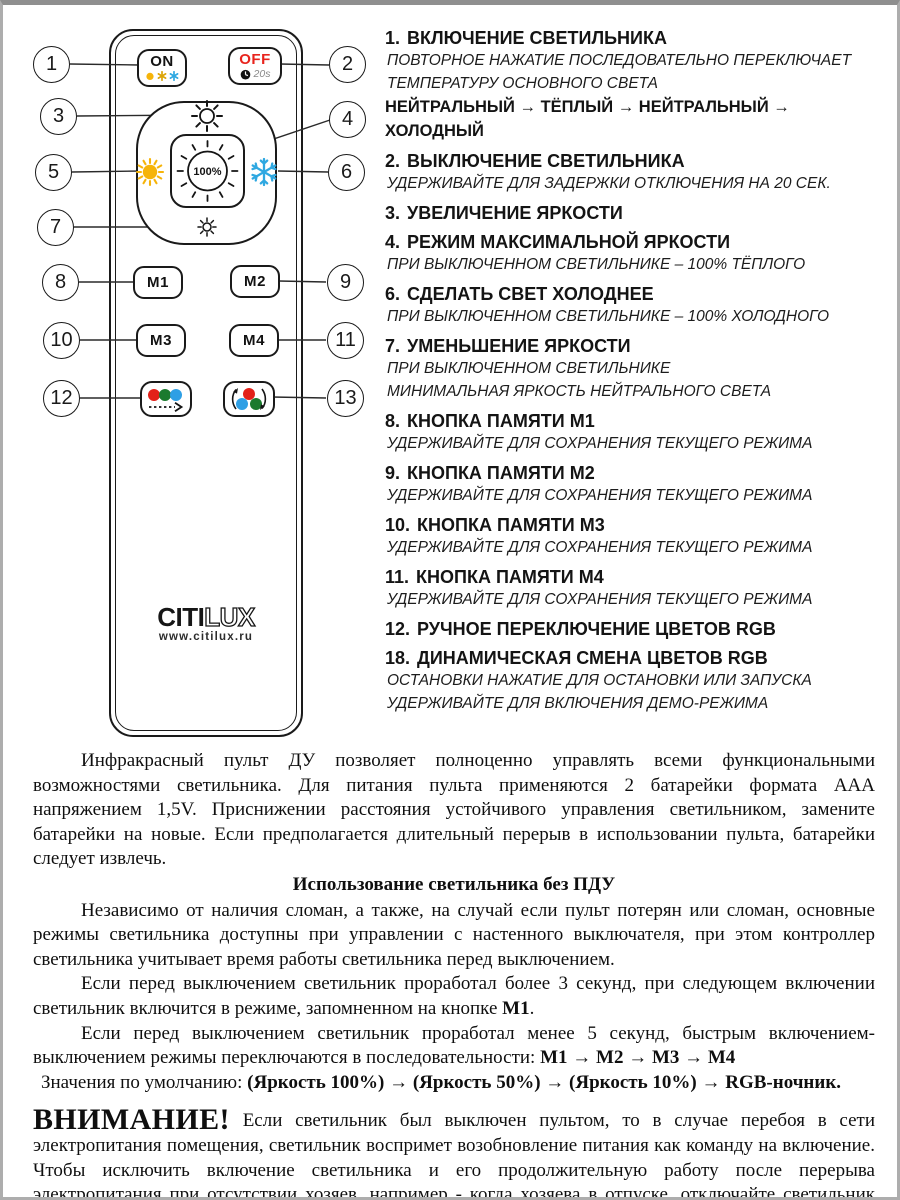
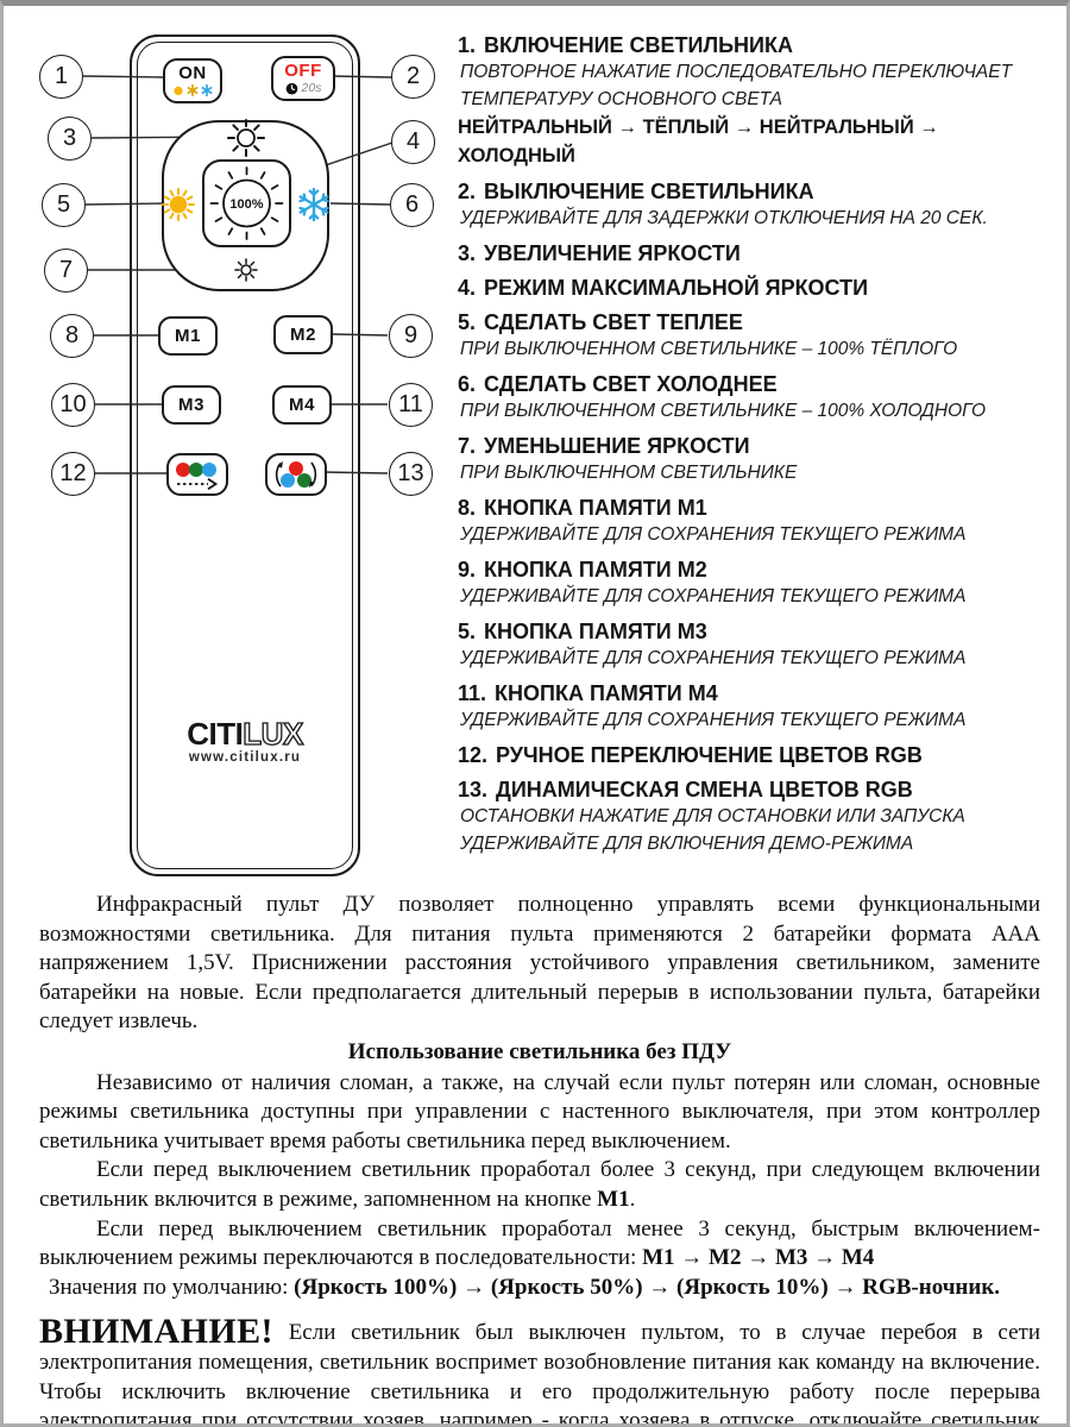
  ON
  OFF
  20s
  100%
  M1
  M2
  M3
  M4
  CITILUX
  www.citilux.ru
  1
  2
  3
  4
  5
  6
  7
  8
  9
  10
  11
  12
  13
  1. ВКЛЮЧЕНИЕ СВЕТИЛЬНИКА
  ПОВТОРНОЕ НАЖАТИЕ ПОСЛЕДОВАТЕЛЬНО ПЕРЕКЛЮЧАЕТ
  ТЕМПЕРАТУРУ ОСНОВНОГО СВЕТА
  НЕЙТРАЛЬНЫЙ → ТЁПЛЫЙ → НЕЙТРАЛЬНЫЙ → ХОЛОДНЫЙ
  2. ВЫКЛЮЧЕНИЕ СВЕТИЛЬНИКА
  УДЕРЖИВАЙТЕ ДЛЯ ЗАДЕРЖКИ ОТКЛЮЧЕНИЯ НА 20 СЕК.
  3. УВЕЛИЧЕНИЕ ЯРКОСТИ
  4. РЕЖИМ МАКСИМАЛЬНОЙ ЯРКОСТИ
+ 5. СДЕЛАТЬ СВЕТ ТЕПЛЕЕ
  ПРИ ВЫКЛЮЧЕННОМ СВЕТИЛЬНИКЕ – 100% ТЁПЛОГО
  6. СДЕЛАТЬ СВЕТ ХОЛОДНЕЕ
  ПРИ ВЫКЛЮЧЕННОМ СВЕТИЛЬНИКЕ – 100% ХОЛОДНОГО
  7. УМЕНЬШЕНИЕ ЯРКОСТИ
  ПРИ ВЫКЛЮЧЕННОМ СВЕТИЛЬНИКЕ
- МИНИМАЛЬНАЯ ЯРКОСТЬ НЕЙТРАЛЬНОГО СВЕТА
  8. КНОПКА ПАМЯТИ М1
  УДЕРЖИВАЙТЕ ДЛЯ СОХРАНЕНИЯ ТЕКУЩЕГО РЕЖИМА
  9. КНОПКА ПАМЯТИ М2
  УДЕРЖИВАЙТЕ ДЛЯ СОХРАНЕНИЯ ТЕКУЩЕГО РЕЖИМА
- 10. КНОПКА ПАМЯТИ М3
+ 5. КНОПКА ПАМЯТИ М3
  УДЕРЖИВАЙТЕ ДЛЯ СОХРАНЕНИЯ ТЕКУЩЕГО РЕЖИМА
  11. КНОПКА ПАМЯТИ М4
  УДЕРЖИВАЙТЕ ДЛЯ СОХРАНЕНИЯ ТЕКУЩЕГО РЕЖИМА
  12. РУЧНОЕ ПЕРЕКЛЮЧЕНИЕ ЦВЕТОВ RGB
- 18. ДИНАМИЧЕСКАЯ СМЕНА ЦВЕТОВ RGB
+ 13. ДИНАМИЧЕСКАЯ СМЕНА ЦВЕТОВ RGB
  ОСТАНОВКИ НАЖАТИЕ ДЛЯ ОСТАНОВКИ ИЛИ ЗАПУСКА
  УДЕРЖИВАЙТЕ ДЛЯ ВКЛЮЧЕНИЯ ДЕМО-РЕЖИМА
  Инфракрасный пульт ДУ позволяет полноценно управлять всеми функциональными возможностями светильника. Для питания пульта применяются 2 батарейки формата ААА напряжением 1,5V. Приснижении расстояния устойчивого управления светильником, замените батарейки на новые. Если предполагается длительный перерыв в использовании пульта, батарейки следует извлечь.
  Использование светильника без ПДУ
  Независимо от наличия сломан, а также, на случай если пульт потерян или сломан, основные режимы светильника доступны при управлении с настенного выключателя, при этом контроллер светильника учитывает время работы светильника перед выключением.
  Если перед выключением светильник проработал более 3 секунд, при следующем включении светильник включится в режиме, запомненном на кнопке М1.
- Если перед выключением светильник проработал менее 5 секунд, быстрым включением-выключением режимы переключаются в последовательности: М1 → М2 → М3 → М4
+ Если перед выключением светильник проработал менее 3 секунд, быстрым включением-выключением режимы переключаются в последовательности: М1 → М2 → М3 → М4
  Значения по умолчанию: (Яркость 100%) → (Яркость 50%) → (Яркость 10%) → RGB-ночник.
  ВНИМАНИЕ! Если светильник был выключен пультом, то в случае перебоя в сети электропитания помещения, светильник воспримет возобновление питания как команду на включение. Чтобы исключить включение светильника и его продолжительную работу после перерыва электропитания при отсутствии хозяев, например - когда хозяева в отпуске, отключайте светильник
